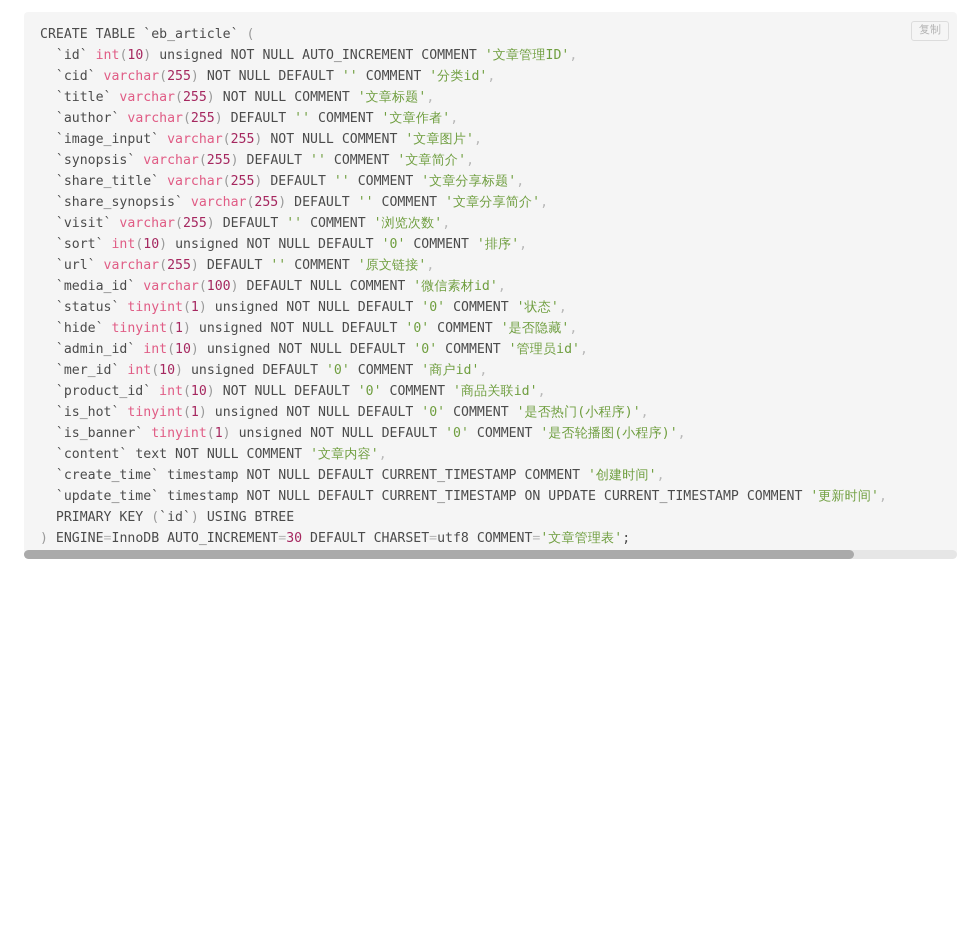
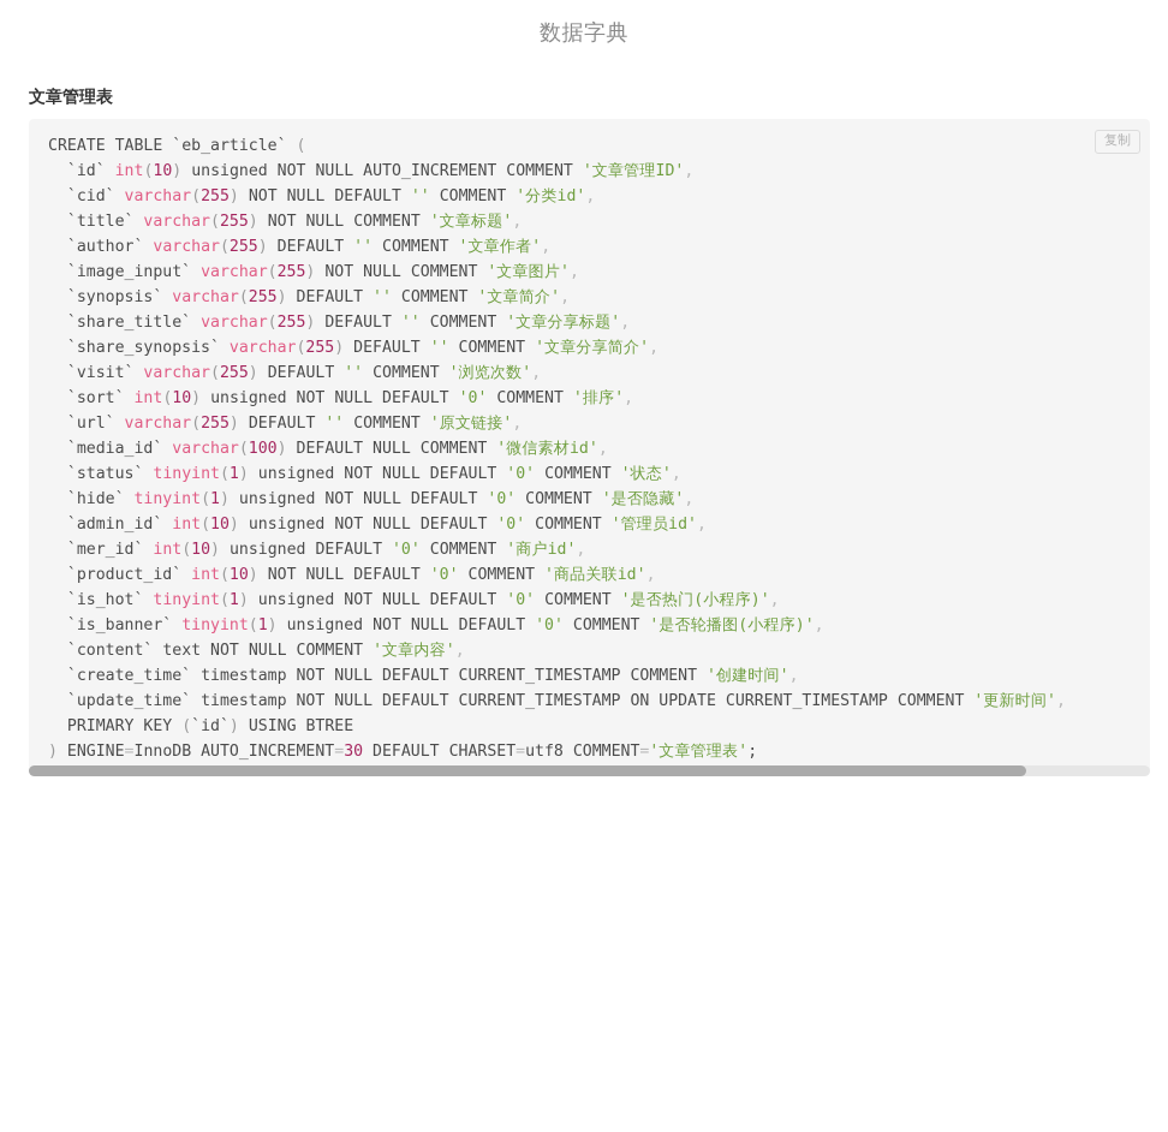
+ 数据字典
+ 文章管理表
  复制
  CREATE TABLE `eb_article` ( `id` int(10) unsigned NOT NULL AUTO_INCREMENT COMMENT '文章管理ID', `cid` varchar(255) NOT NULL DEFAULT '' COMMENT '分类id', `title` varchar(255) NOT NULL COMMENT '文章标题', `author` varchar(255) DEFAULT '' COMMENT '文章作者', `image_input` varchar(255) NOT NULL COMMENT '文章图片', `synopsis` varchar(255) DEFAULT '' COMMENT '文章简介', `share_title` varchar(255) DEFAULT '' COMMENT '文章分享标题', `share_synopsis` varchar(255) DEFAULT '' COMMENT '文章分享简介', `visit` varchar(255) DEFAULT '' COMMENT '浏览次数', `sort` int(10) unsigned NOT NULL DEFAULT '0' COMMENT '排序', `url` varchar(255) DEFAULT '' COMMENT '原文链接', `media_id` varchar(100) DEFAULT NULL COMMENT '微信素材id', `status` tinyint(1) unsigned NOT NULL DEFAULT '0' COMMENT '状态', `hide` tinyint(1) unsigned NOT NULL DEFAULT '0' COMMENT '是否隐藏', `admin_id` int(10) unsigned NOT NULL DEFAULT '0' COMMENT '管理员id', `mer_id` int(10) unsigned DEFAULT '0' COMMENT '商户id', `product_id` int(10) NOT NULL DEFAULT '0' COMMENT '商品关联id', `is_hot` tinyint(1) unsigned NOT NULL DEFAULT '0' COMMENT '是否热门(小程序)', `is_banner` tinyint(1) unsigned NOT NULL DEFAULT '0' COMMENT '是否轮播图(小程序)', `content` text NOT NULL COMMENT '文章内容', `create_time` timestamp NOT NULL DEFAULT CURRENT_TIMESTAMP COMMENT '创建时间', `update_time` timestamp NOT NULL DEFAULT CURRENT_TIMESTAMP ON UPDATE CURRENT_TIMESTAMP COMMENT '更新时间', PRIMARY KEY (`id`) USING BTREE ) ENGINE=InnoDB AUTO_INCREMENT=30 DEFAULT CHARSET=utf8 COMMENT='文章管理表';
